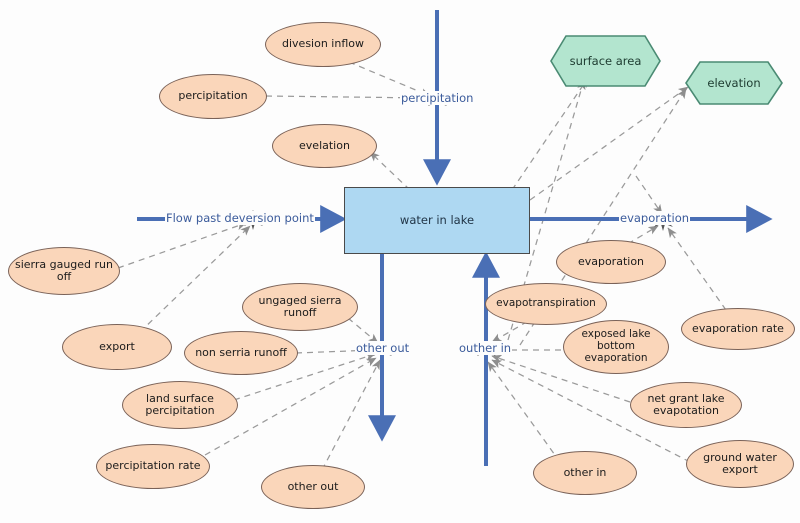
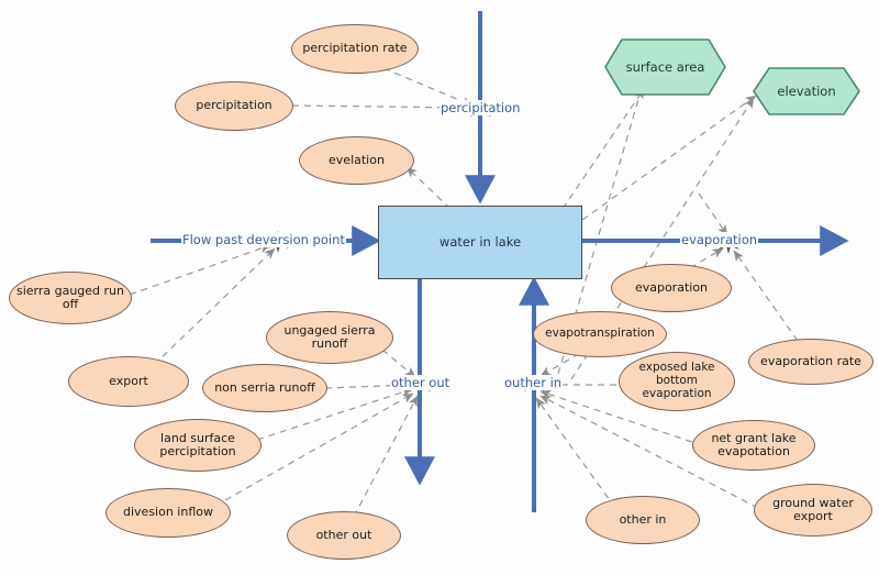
  water in lake
  surface area
  elevation
  percipitation
  Flow past deversion point
  evaporation
  other out
  outher in
- divesion inflow
+ percipitation rate
  percipitation
  evelation
  sierra gauged run off
  export
  ungaged sierra runoff
  non serria runoff
  land surface percipitation
- percipitation rate
+ divesion inflow
  other out
  evaporation
  evapotranspiration
  evaporation rate
  exposed lake bottom evaporation
  net grant lake evapotation
  ground water export
  other in
